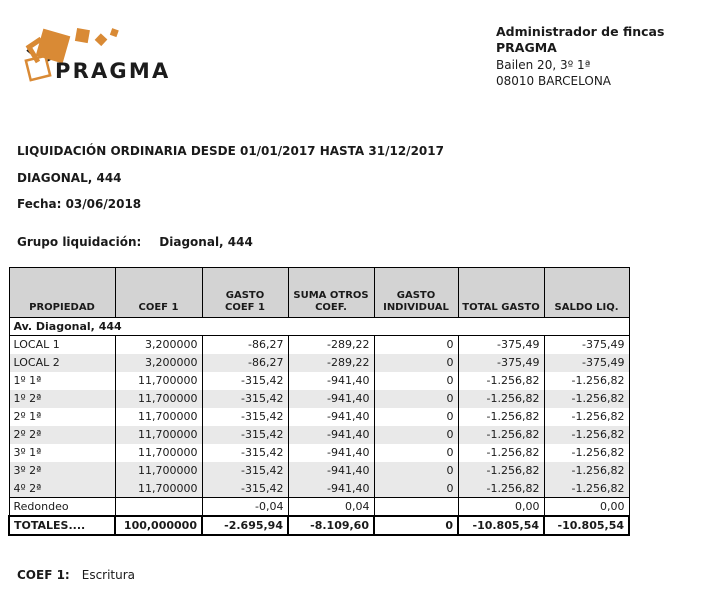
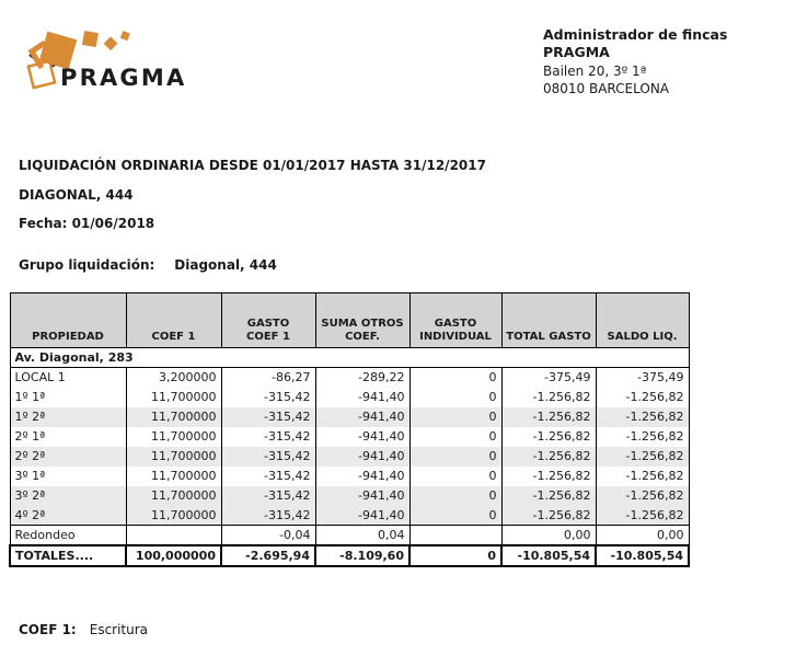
  PRAGMA
  Administrador de fincas PRAGMA
  Bailen 20, 3º 1ª
  08010 BARCELONA
  LIQUIDACIÓN ORDINARIA DESDE 01/01/2017 HASTA 31/12/2017
  DIAGONAL, 444
- Fecha: 03/06/2018
+ Fecha: 01/06/2018
  Grupo liquidación: Diagonal, 444
  PROPIEDAD	COEF 1	GASTO COEF 1	SUMA OTROS COEF.	GASTO INDIVIDUAL	TOTAL GASTO	SALDO LIQ.
- Av. Diagonal, 444
+ Av. Diagonal, 283
  LOCAL 1	3,200000	-86,27	-289,22	0	-375,49	-375,49
- LOCAL 2	3,200000	-86,27	-289,22	0	-375,49	-375,49
  1º 1ª	11,700000	-315,42	-941,40	0	-1.256,82	-1.256,82
  1º 2ª	11,700000	-315,42	-941,40	0	-1.256,82	-1.256,82
  2º 1ª	11,700000	-315,42	-941,40	0	-1.256,82	-1.256,82
  2º 2ª	11,700000	-315,42	-941,40	0	-1.256,82	-1.256,82
  3º 1ª	11,700000	-315,42	-941,40	0	-1.256,82	-1.256,82
  3º 2ª	11,700000	-315,42	-941,40	0	-1.256,82	-1.256,82
  4º 2ª	11,700000	-315,42	-941,40	0	-1.256,82	-1.256,82
  Redondeo		-0,04	0,04		0,00	0,00
  TOTALES....	100,000000	-2.695,94	-8.109,60	0	-10.805,54	-10.805,54
  COEF 1: Escritura
